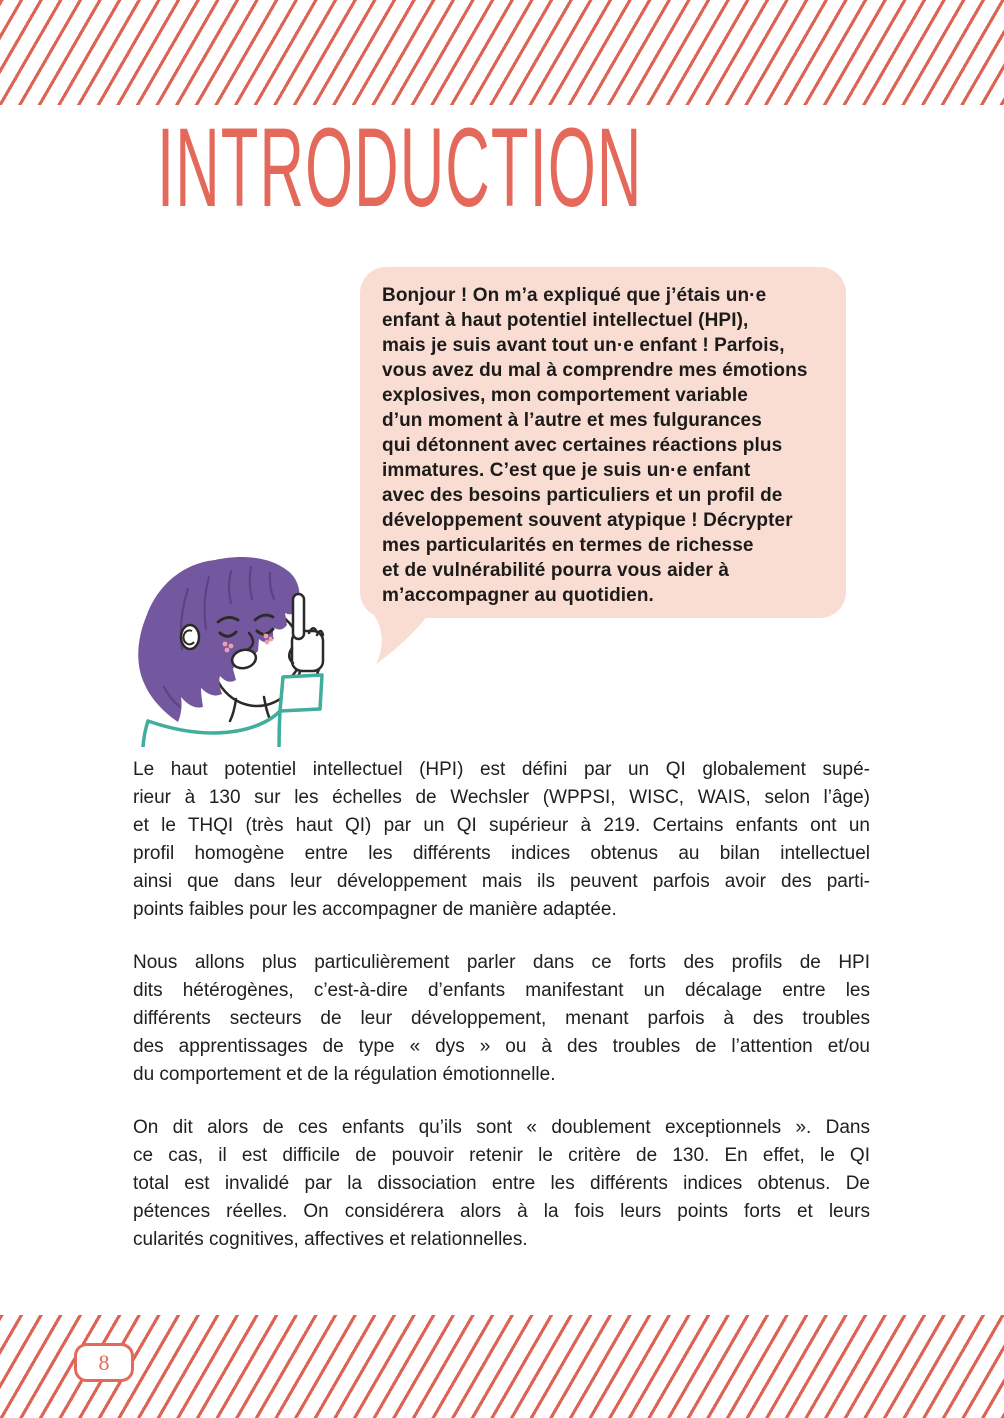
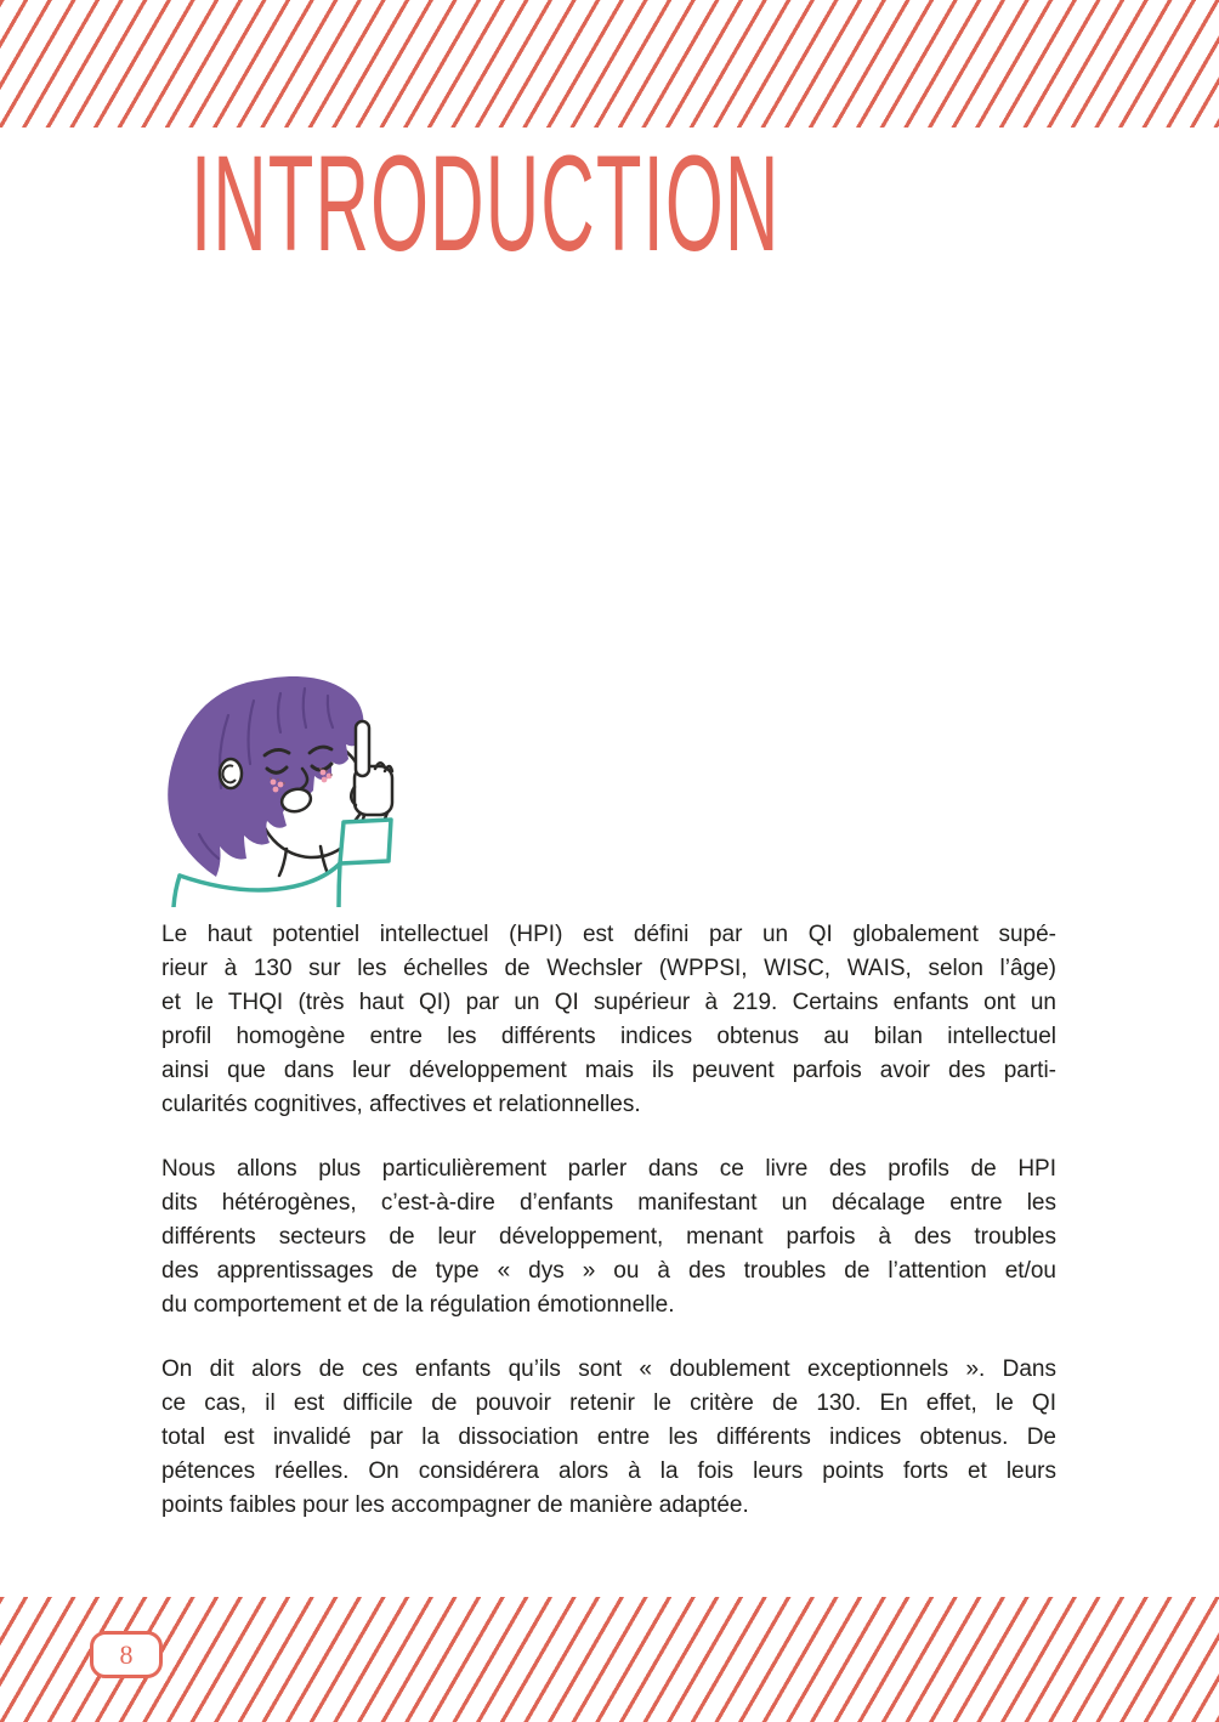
  INTRODUCTION
- Bonjour ! On m’a expliqué que j’étais un·e
- enfant à haut potentiel intellectuel (HPI),
- mais je suis avant tout un·e enfant ! Parfois,
- vous avez du mal à comprendre mes émotions
- explosives, mon comportement variable
- d’un moment à l’autre et mes fulgurances
- qui détonnent avec certaines réactions plus
- immatures. C’est que je suis un·e enfant
- avec des besoins particuliers et un profil de
- développement souvent atypique ! Décrypter
- mes particularités en termes de richesse
- et de vulnérabilité pourra vous aider à
- m’accompagner au quotidien.
  Le haut potentiel intellectuel (HPI) est défini par un QI globalement supé-
  rieur à 130 sur les échelles de Wechsler (WPPSI, WISC, WAIS, selon l’âge)
  et le THQI (très haut QI) par un QI supérieur à 219. Certains enfants ont un
  profil homogène entre les différents indices obtenus au bilan intellectuel
  ainsi que dans leur développement mais ils peuvent parfois avoir des parti-
- points faibles pour les accompagner de manière adaptée.
+ cularités cognitives, affectives et relationnelles.
- Nous allons plus particulièrement parler dans ce forts des profils de HPI
+ Nous allons plus particulièrement parler dans ce livre des profils de HPI
  dits hétérogènes, c’est-à-dire d’enfants manifestant un décalage entre les
  différents secteurs de leur développement, menant parfois à des troubles
  des apprentissages de type « dys » ou à des troubles de l’attention et/ou
  du comportement et de la régulation émotionnelle.
  On dit alors de ces enfants qu’ils sont « doublement exceptionnels ». Dans
  ce cas, il est difficile de pouvoir retenir le critère de 130. En effet, le QI
  total est invalidé par la dissociation entre les différents indices obtenus. De
  pétences réelles. On considérera alors à la fois leurs points forts et leurs
- cularités cognitives, affectives et relationnelles.
+ points faibles pour les accompagner de manière adaptée.
  8
